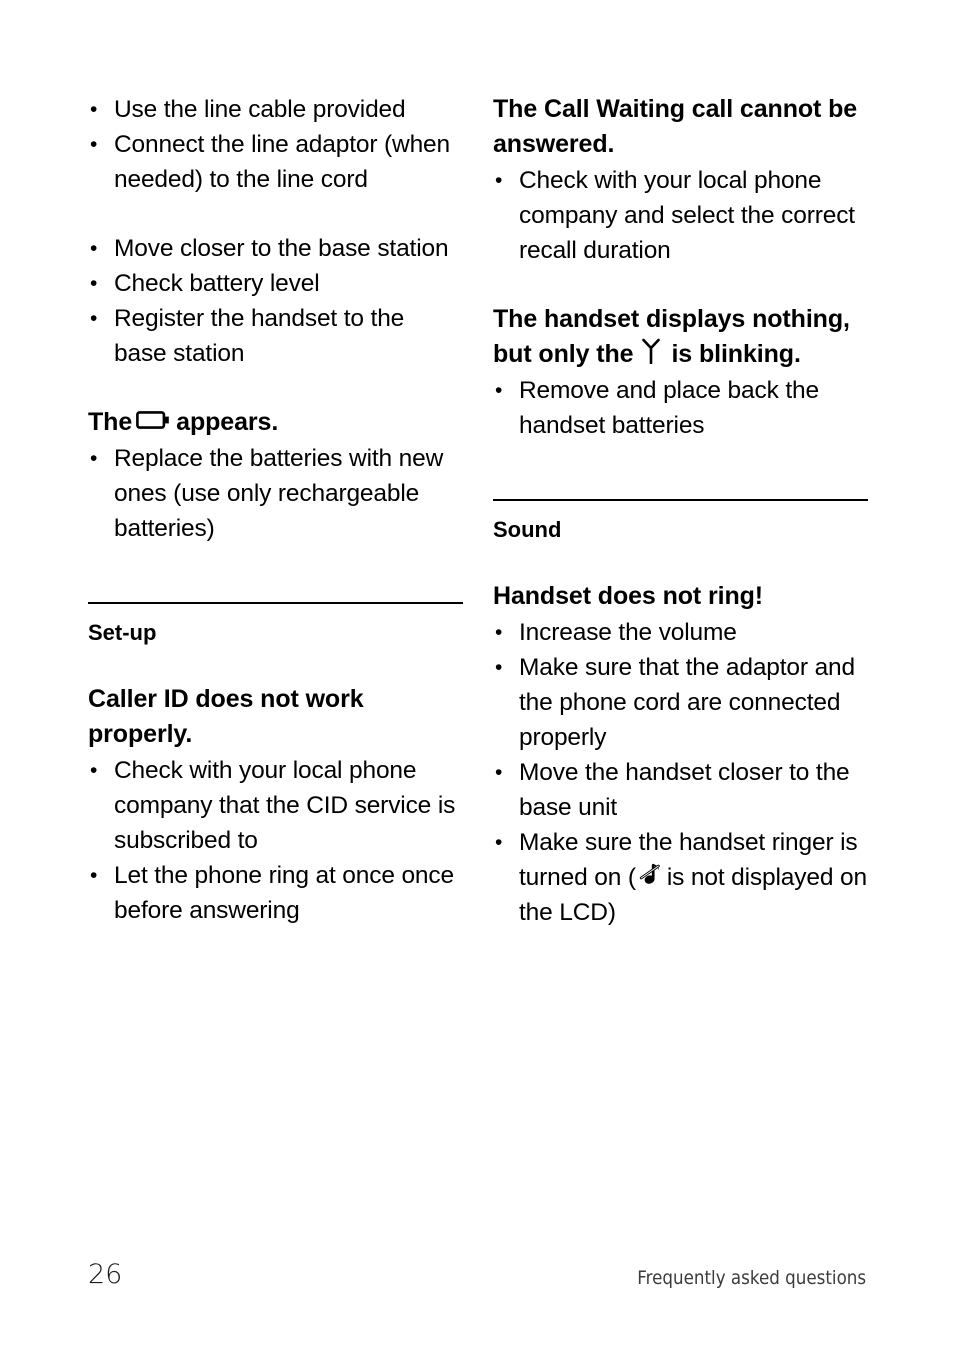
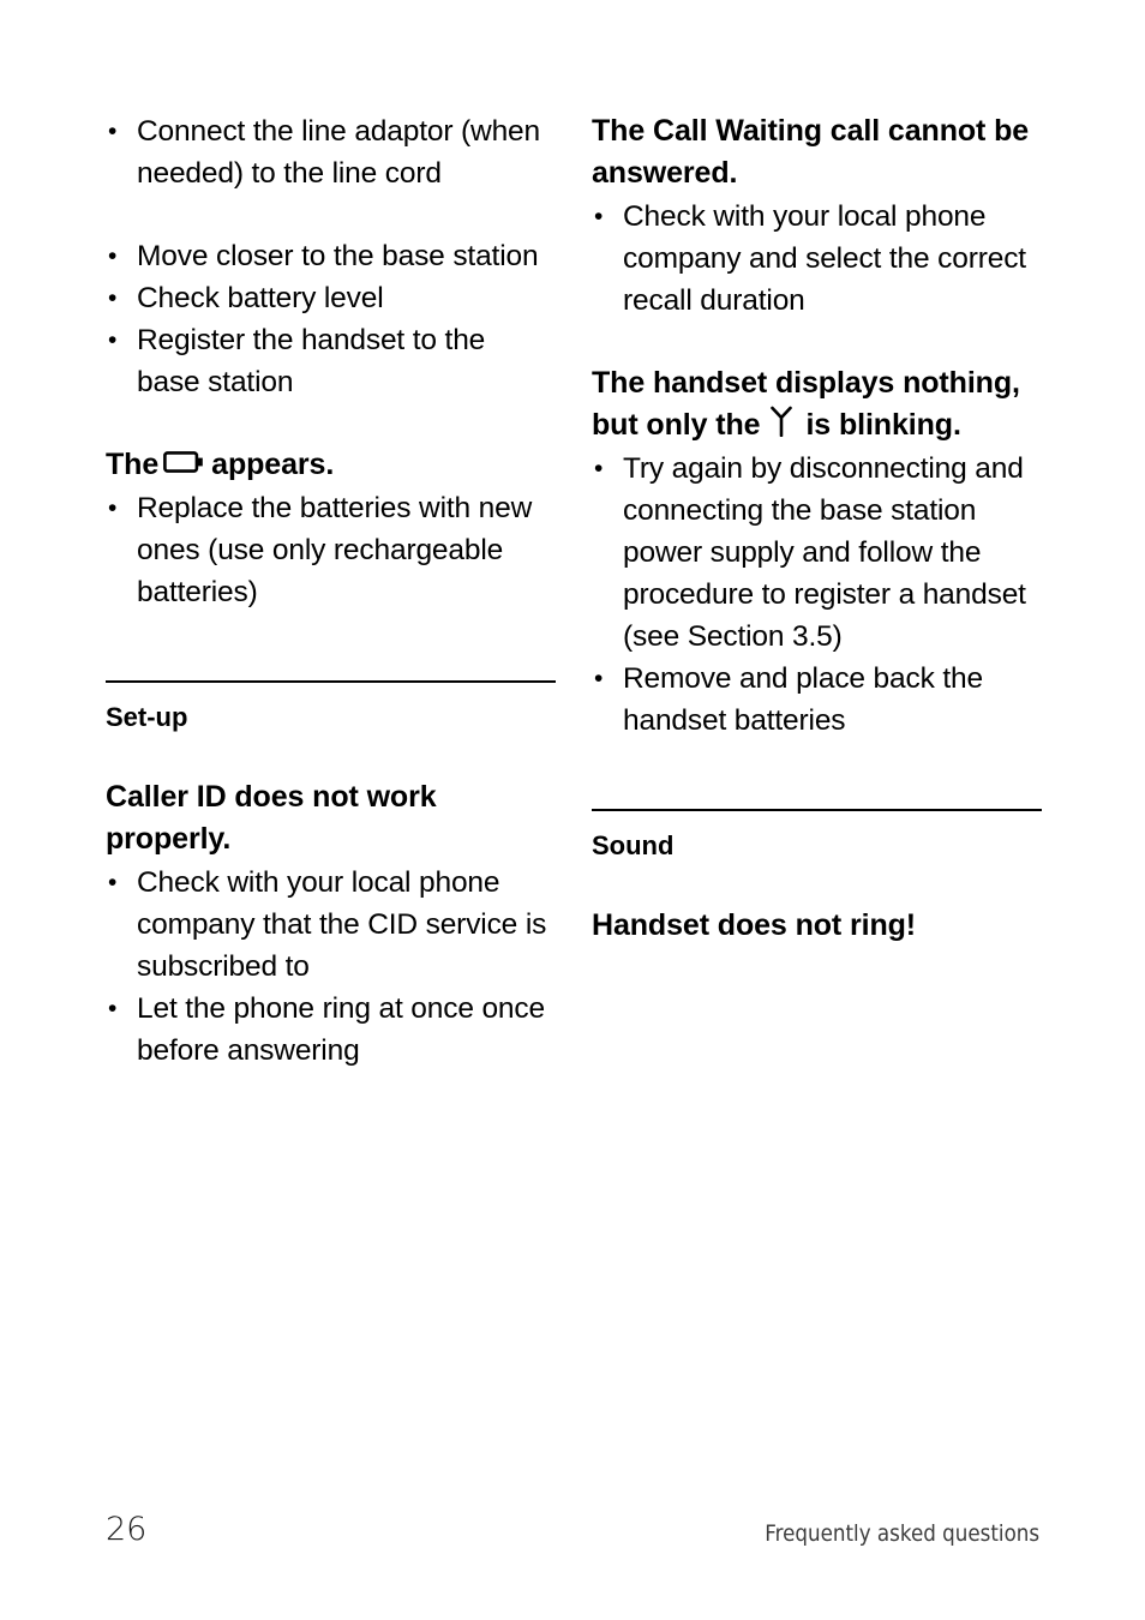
- Use the line cable provided
  Connect the line adaptor (when needed) to the line cord
  Move closer to the base station
  Check battery level
  Register the handset to the base station
  The appears.
  Replace the batteries with new ones (use only rechargeable batteries)
  Set-up
  Caller ID does not work properly.
  Check with your local phone company that the CID service is subscribed to
  Let the phone ring at once once before answering
  The Call Waiting call cannot be answered.
  Check with your local phone company and select the correct recall duration
  The handset displays nothing, but only the is blinking.
+ Try again by disconnecting and connecting the base station power supply and follow the procedure to register a handset (see Section 3.5)
  Remove and place back the handset batteries
  Sound
  Handset does not ring!
- Increase the volume
- Make sure that the adaptor and the phone cord are connected properly
- Move the handset closer to the base unit
- Make sure the handset ringer is turned on ( is not displayed on the LCD)
  26
  Frequently asked questions
